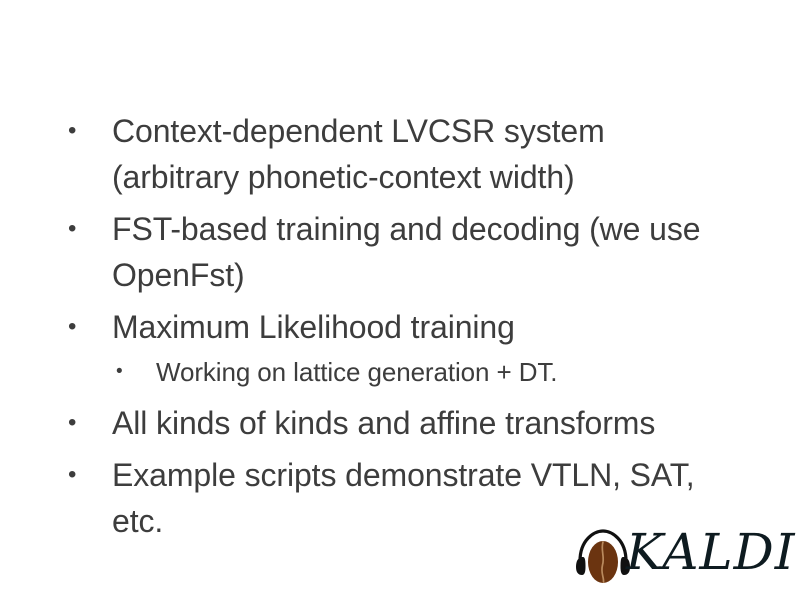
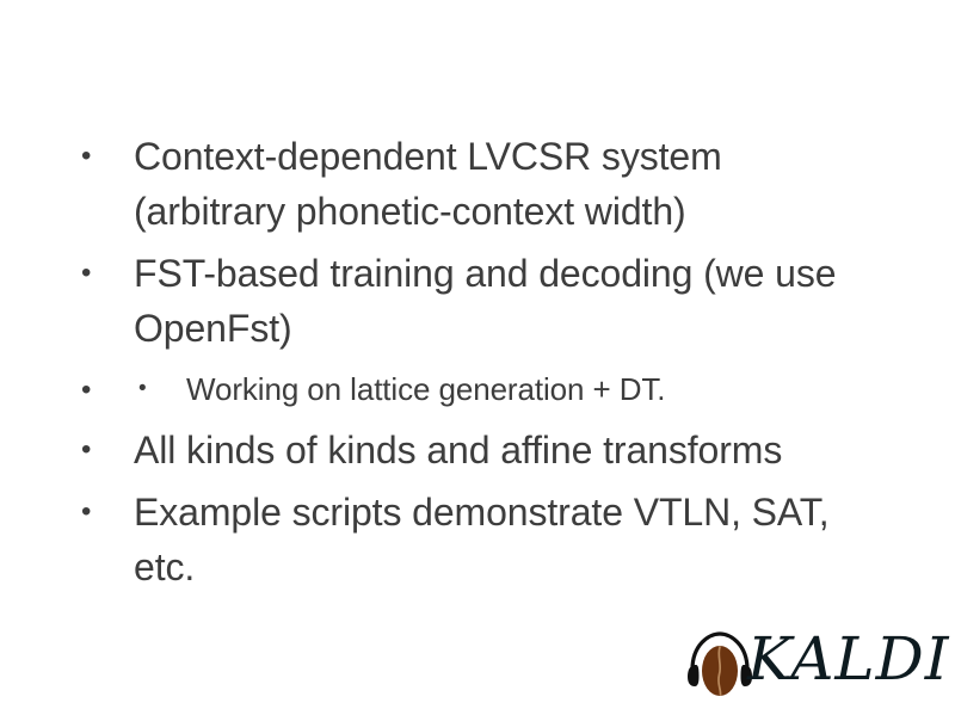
  •
  Context-dependent LVCSR system (arbitrary phonetic-context width)
  •
  FST-based training and decoding (we use OpenFst)
  •
- Maximum Likelihood training
  •
  Working on lattice generation + DT.
  •
  All kinds of kinds and affine transforms
  •
  Example scripts demonstrate VTLN, SAT, etc.
  KALDI
